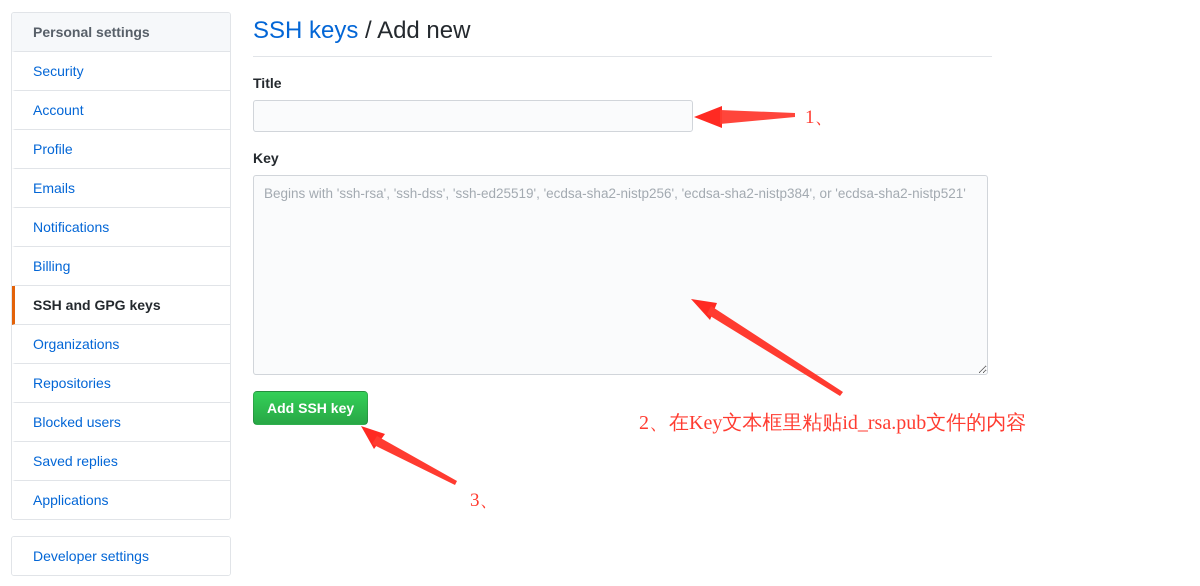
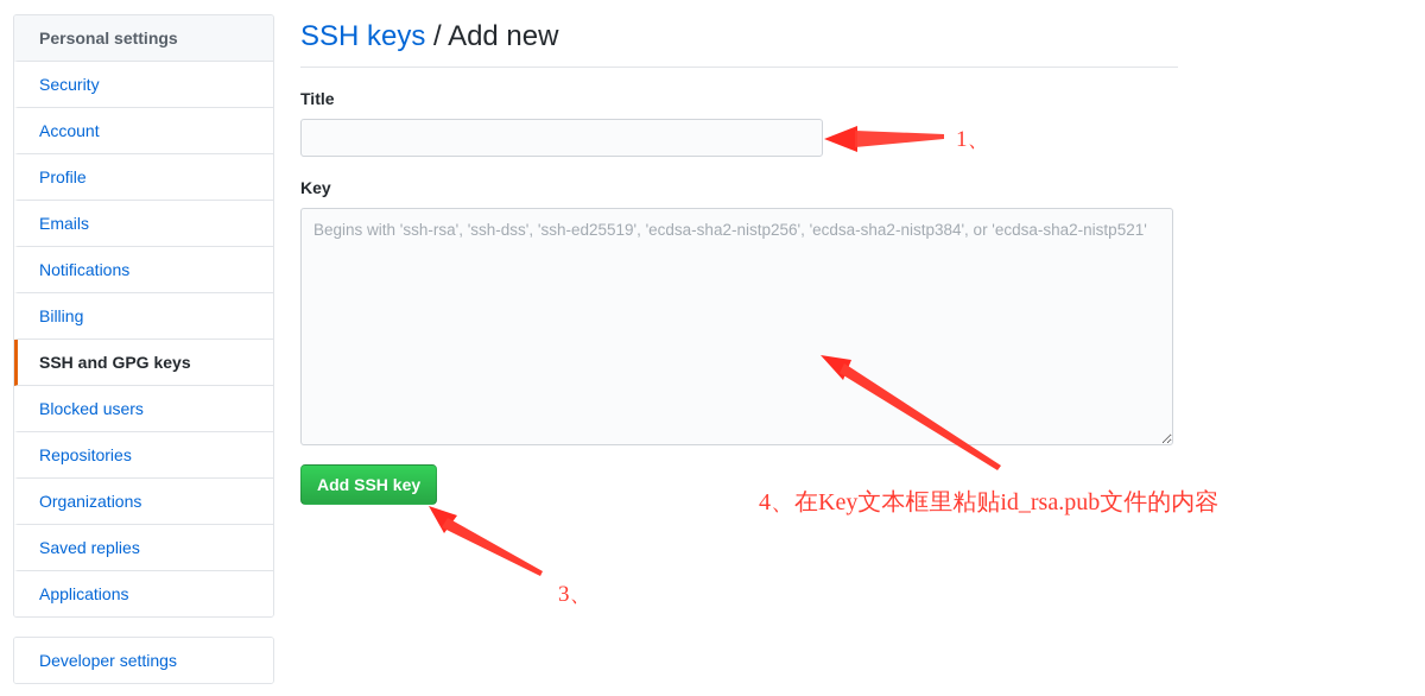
  Personal settings
  Security
  Account
  Profile
  Emails
  Notifications
  Billing
  SSH and GPG keys
- Organizations
+ Blocked users
  Repositories
- Blocked users
+ Organizations
  Saved replies
  Applications
  Developer settings
  SSH keys / Add new
  Title
  Key
  Begins with 'ssh-rsa', 'ssh-dss', 'ssh-ed25519', 'ecdsa-sha2-nistp256', 'ecdsa-sha2-nistp384', or 'ecdsa-sha2-nistp521'
  Add SSH key
  1、
- 2、在Key文本框里粘贴id_rsa.pub文件的内容
+ 4、在Key文本框里粘贴id_rsa.pub文件的内容
  3、
